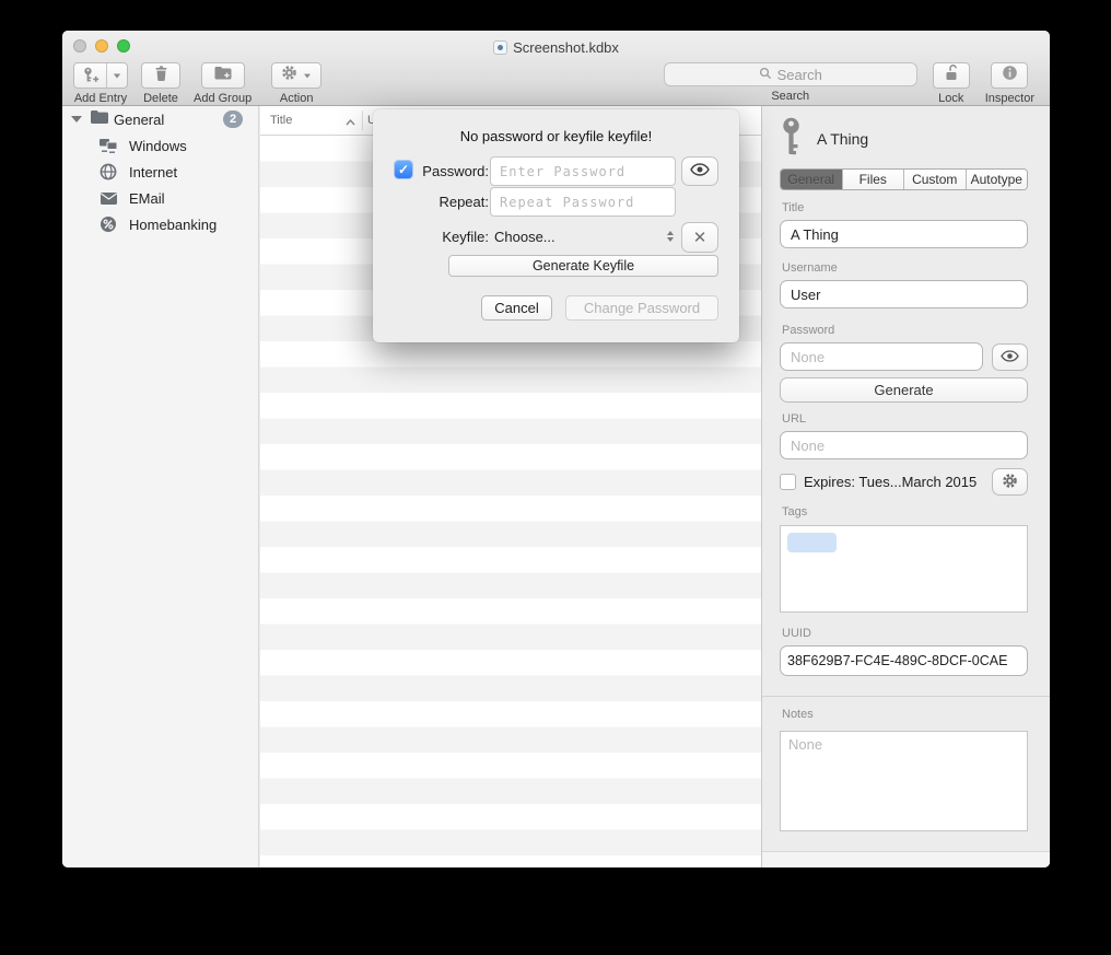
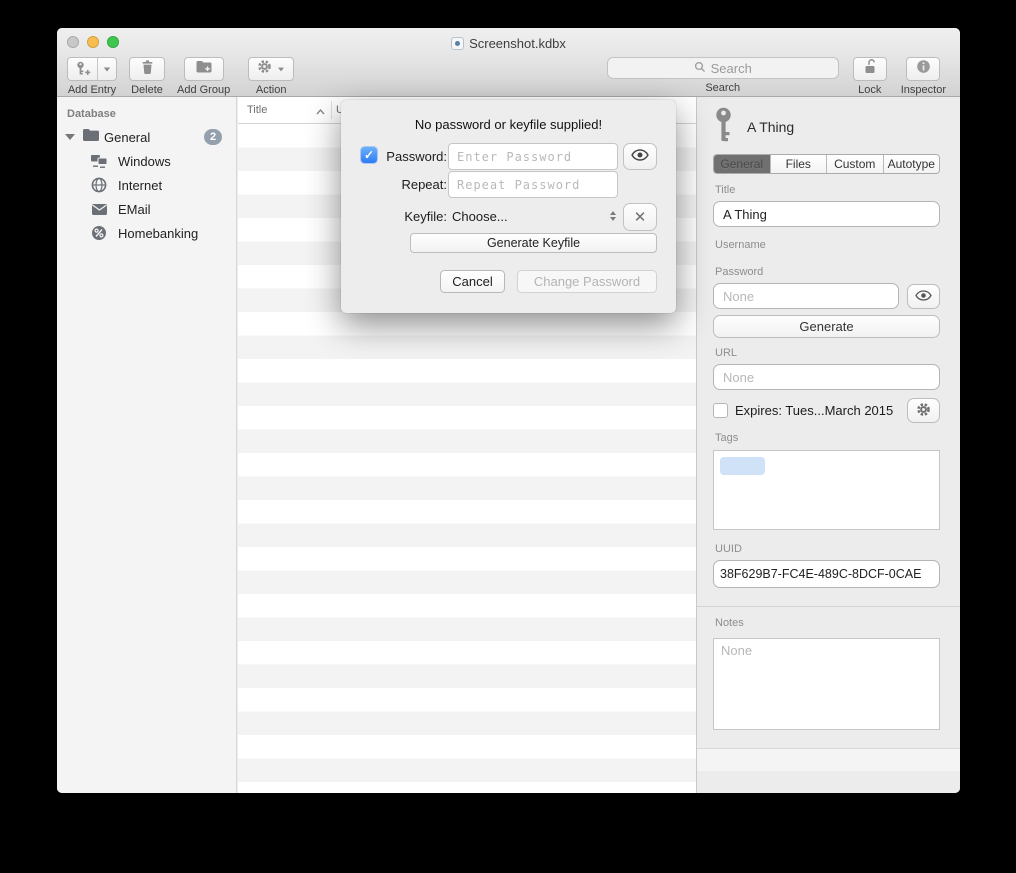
  Screenshot.kdbx
  Add Entry
  Delete
  Add Group
  Action
  Search
  Search
  Lock
  Inspector
+ Database
  General
  2
  Windows
  Internet
  EMail
  Homebanking
  Title
  U
  A Thing
  General
  Files
  Custom
  Autotype
  Title
  A Thing
  Username
- User
  Password
  None
  Generate
  URL
  None
  Expires: Tues...March 2015
  Tags
  UUID
  38F629B7-FC4E-489C-8DCF-0CAE
  Notes
  None
- No password or keyfile keyfile!
+ No password or keyfile supplied!
  ✓
  Password:
  Enter Password
  Repeat:
  Repeat Password
  Keyfile:
  Choose...
  ✕
  Generate Keyfile
  Cancel
  Change Password
